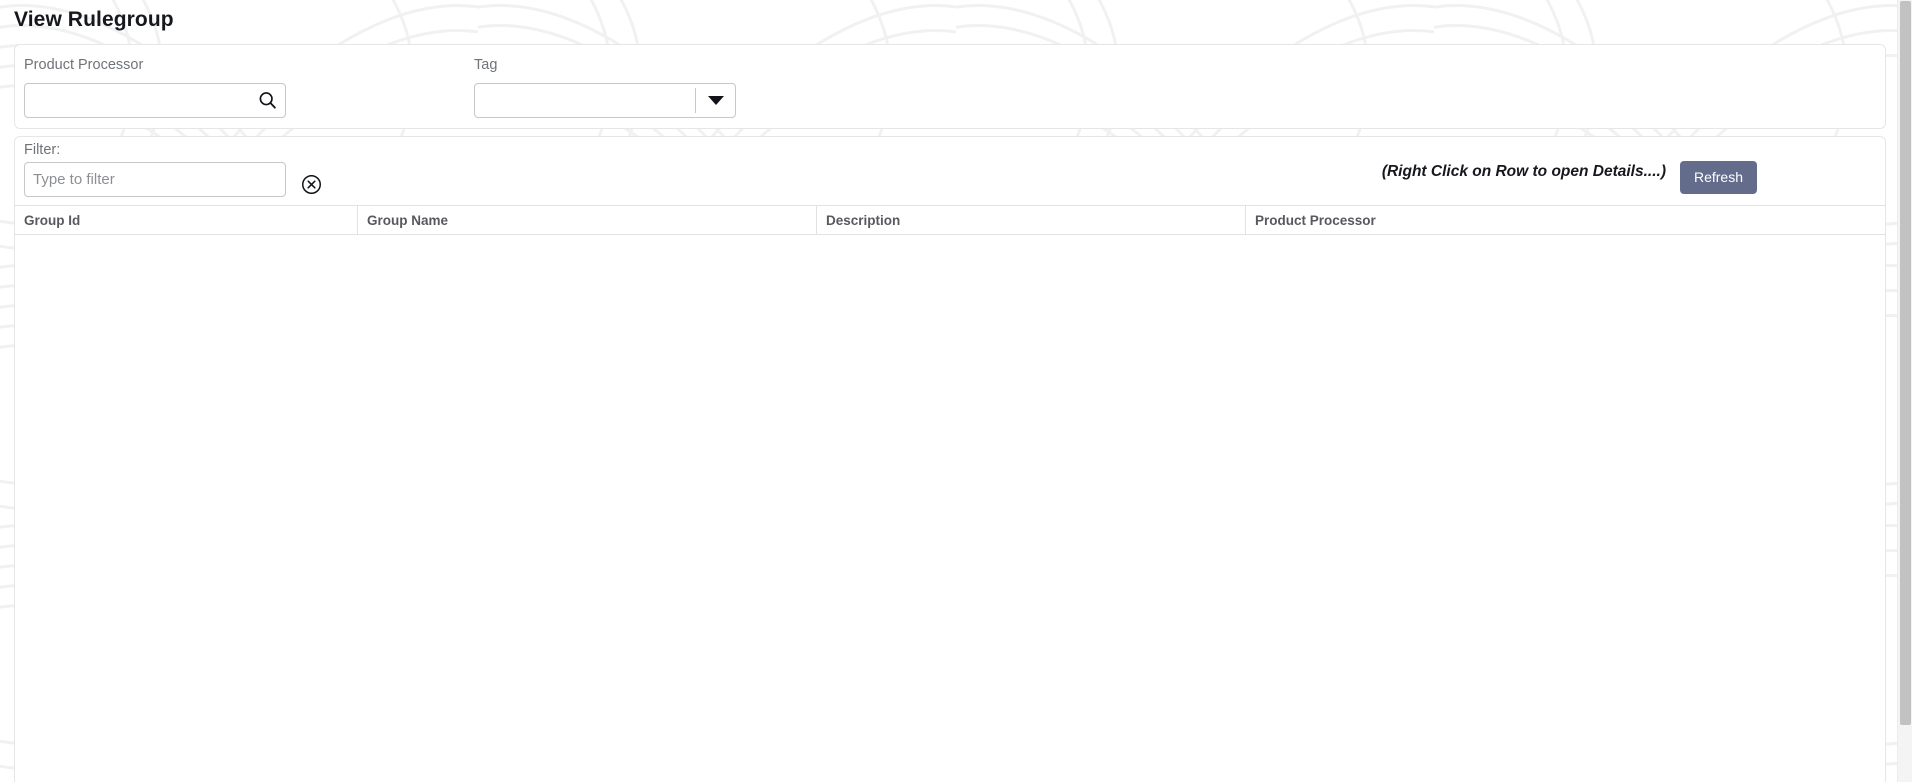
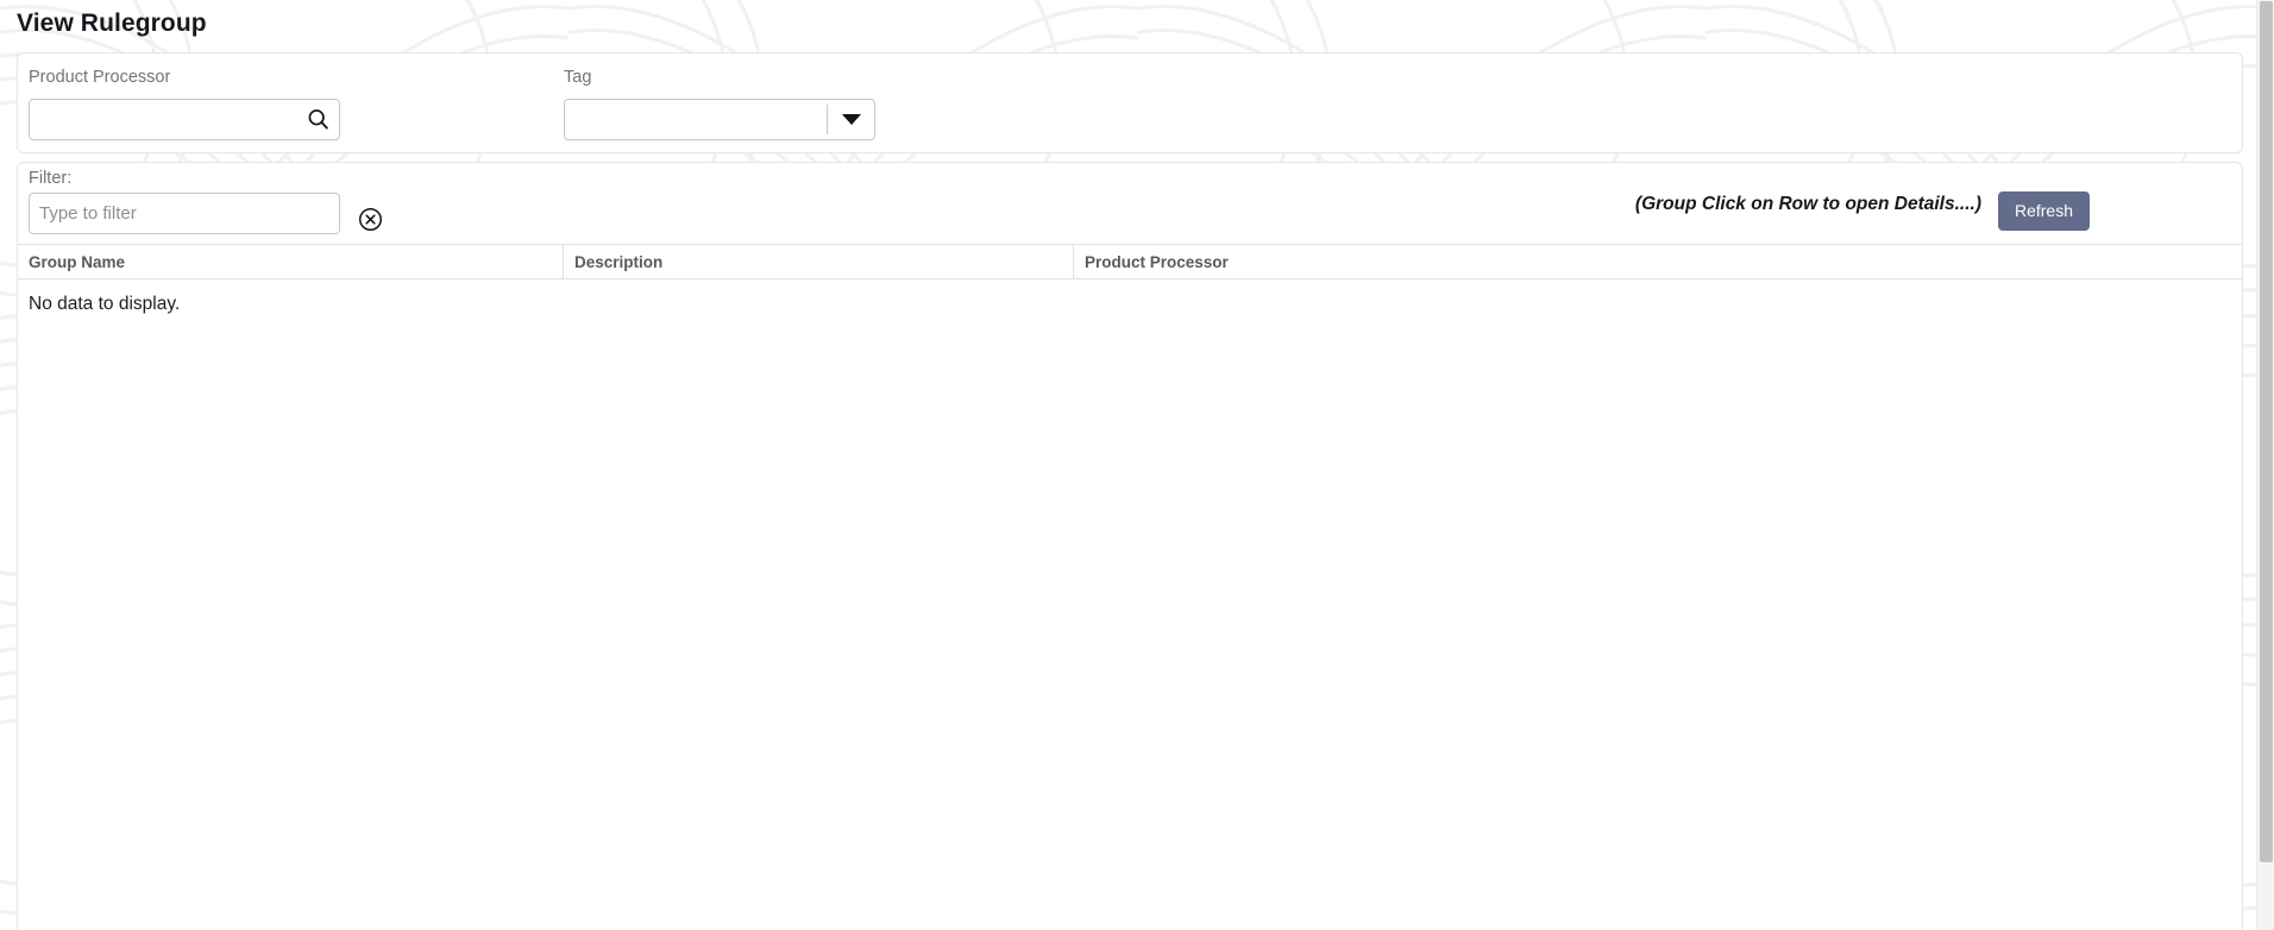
  View Rulegroup
  Product Processor
  Tag
  Filter:
  Type to filter
- (Right Click on Row to open Details....)
+ (Group Click on Row to open Details....)
  Refresh
- Group Id
  Group Name
  Description
  Product Processor
+ No data to display.
